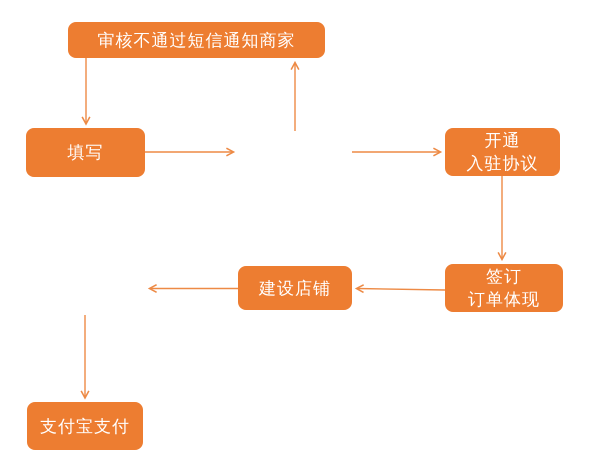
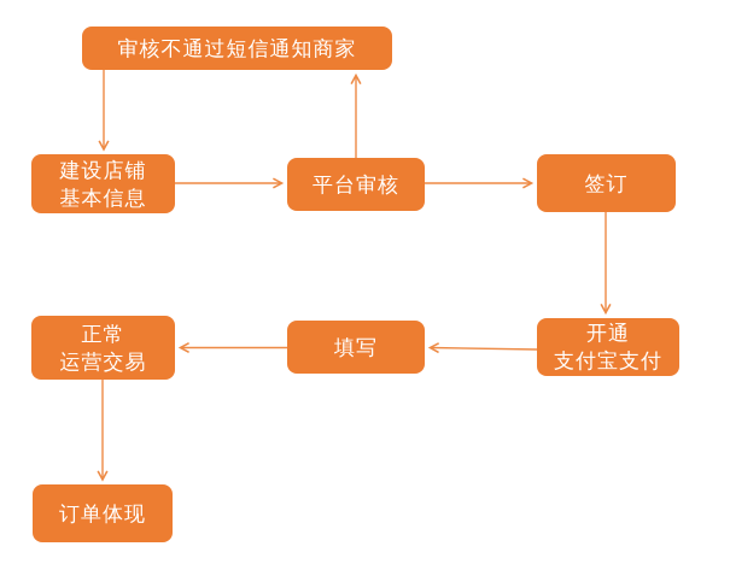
  审核不通过短信通知商家
- 填写
+ 建设店铺
+ 基本信息
+ 平台审核
- 开通
+ 签订
- 入驻协议
- 签订
+ 开通
- 订单体现
+ 支付宝支付
- 建设店铺
+ 填写
+ 正常
+ 运营交易
- 支付宝支付
+ 订单体现
